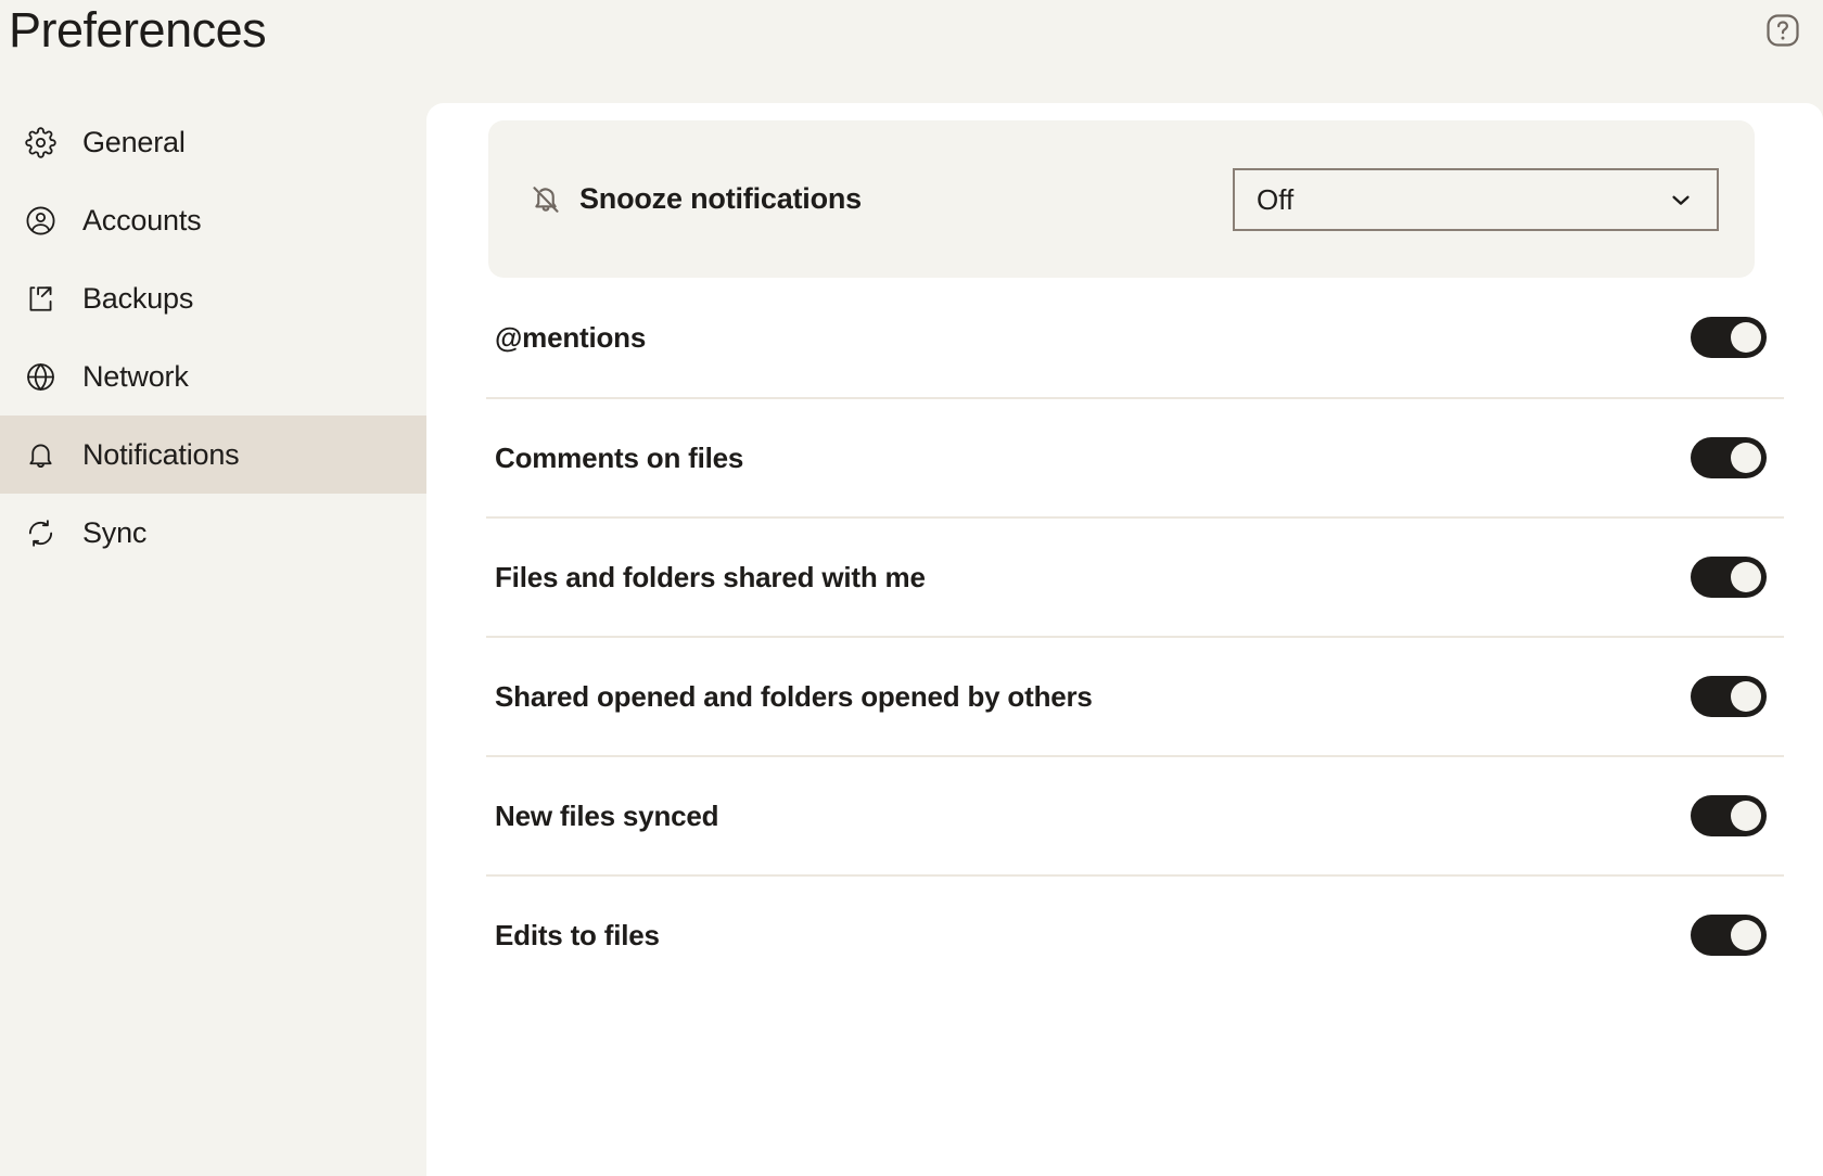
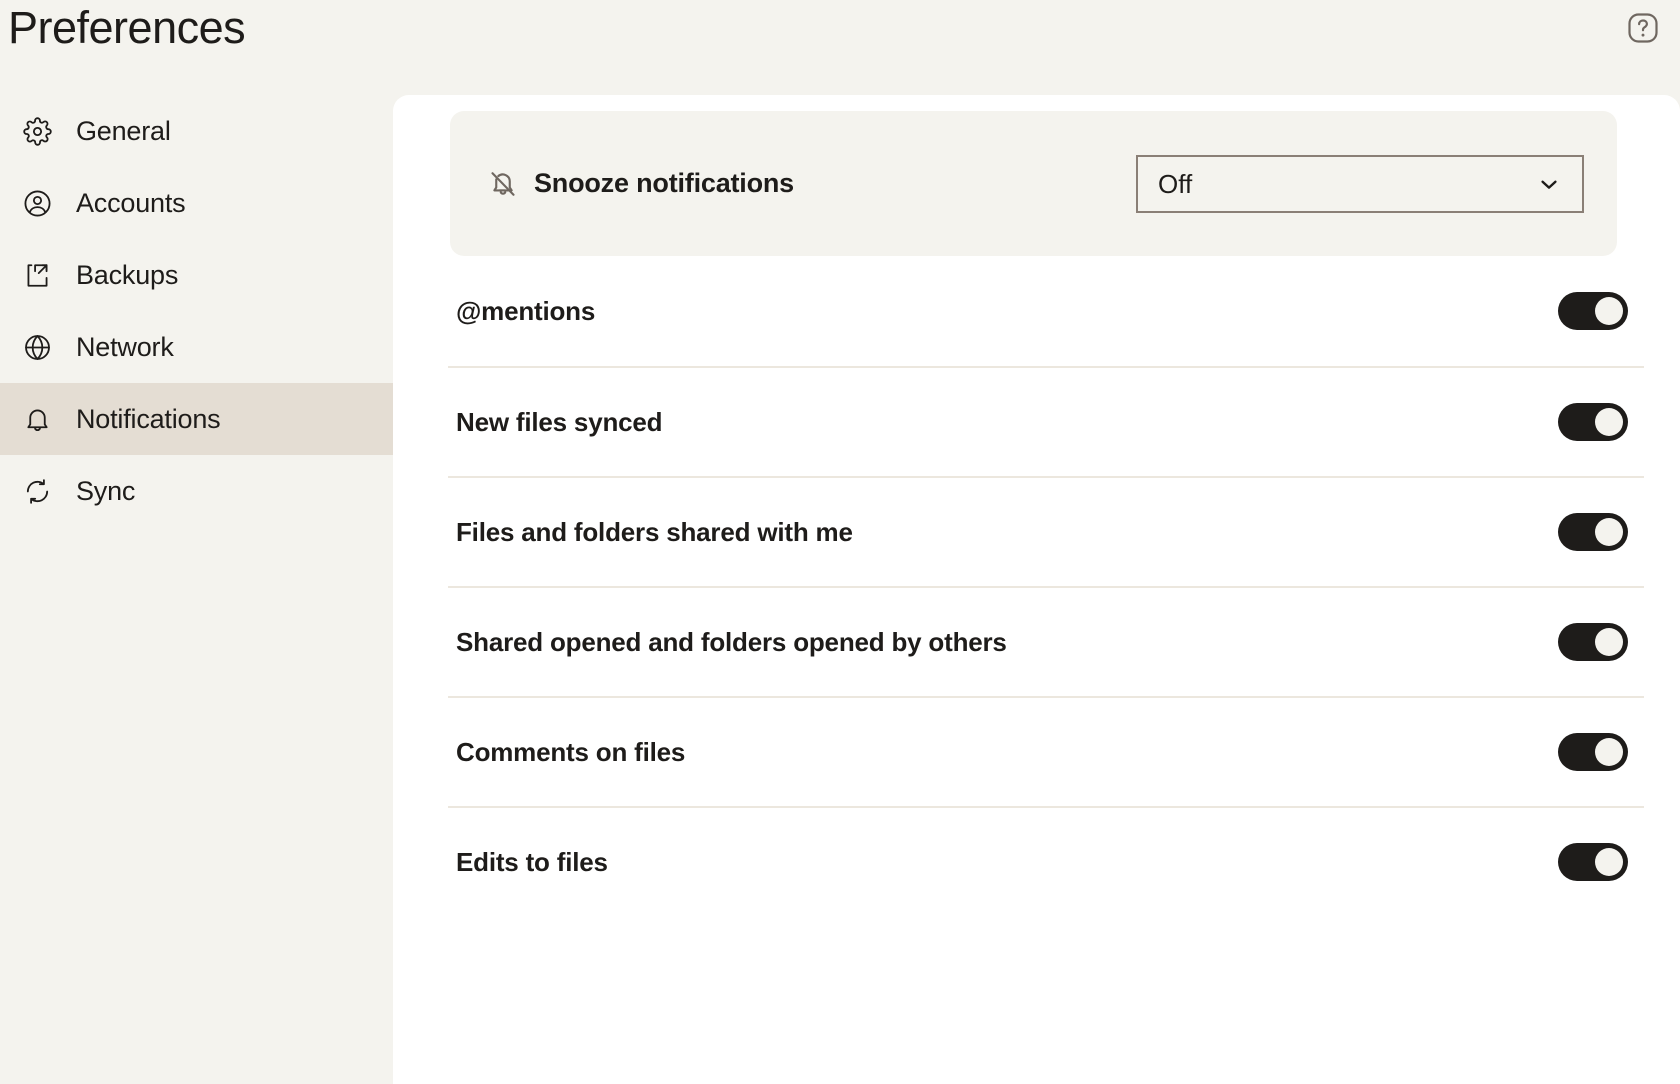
  Preferences
  General
  Accounts
  Backups
  Network
  Notifications
  Sync
  Snooze notifications
  Off
  @mentions
- Comments on files
+ New files synced
  Files and folders shared with me
  Shared opened and folders opened by others
- New files synced
+ Comments on files
  Edits to files
